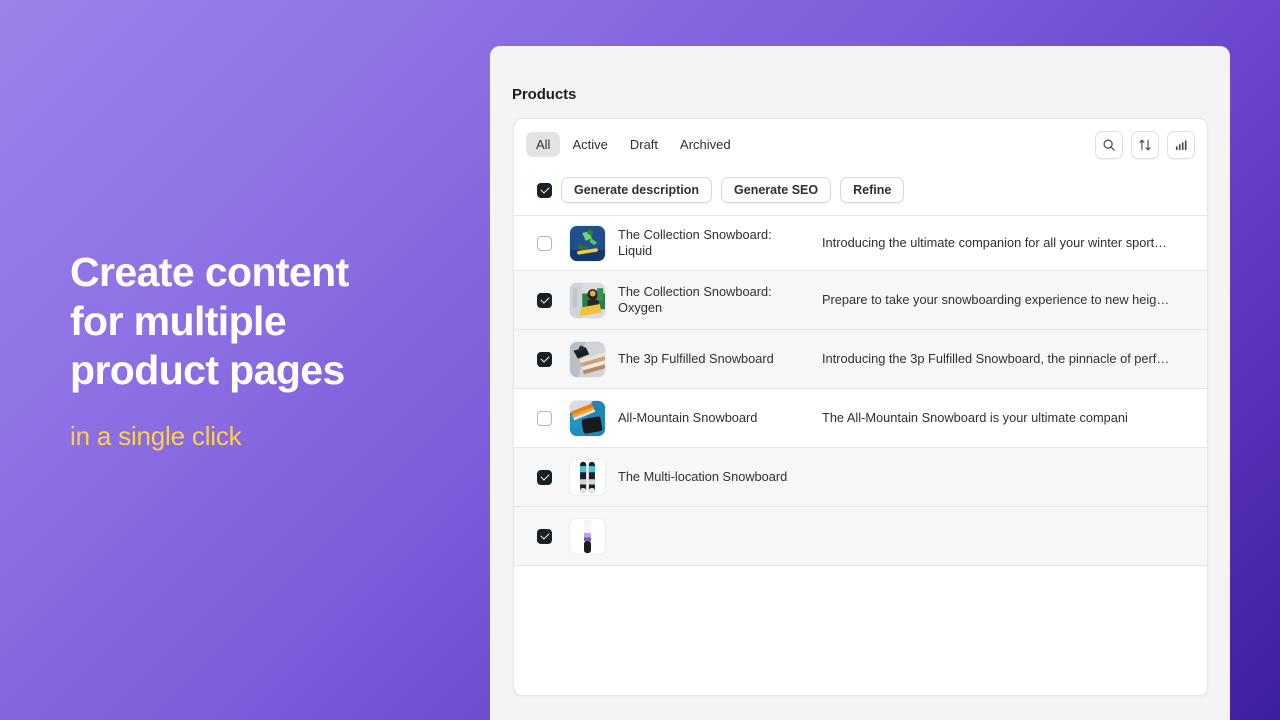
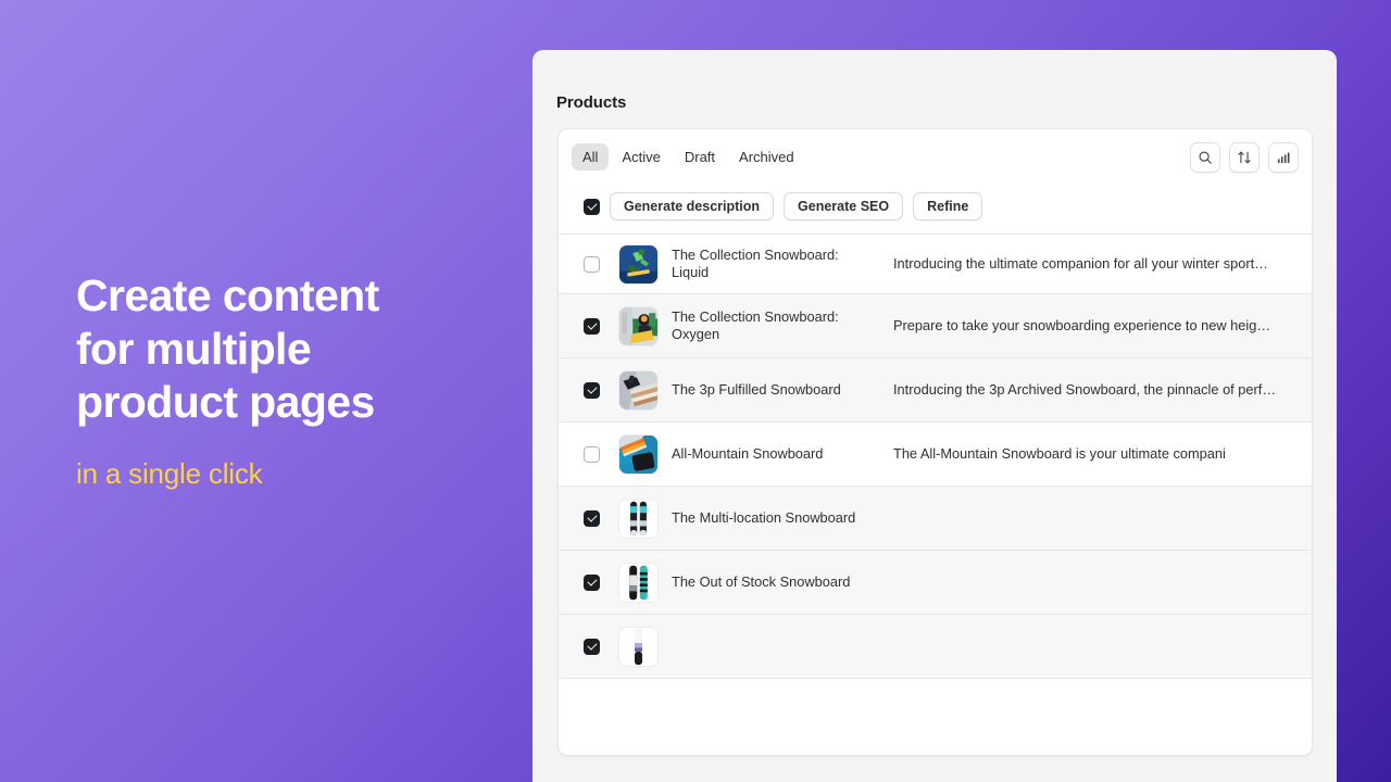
  Create content
  for multiple
  product pages
  in a single click
  Products
  All
  Active
  Draft
  Archived
  Generate description
  Generate SEO
  Refine
  The Collection Snowboard:
  Liquid
  Introducing the ultimate companion for all your winter sport…
  The Collection Snowboard:
  Oxygen
  Prepare to take your snowboarding experience to new heig…
  The 3p Fulfilled Snowboard
- Introducing the 3p Fulfilled Snowboard, the pinnacle of perf…
+ Introducing the 3p Archived Snowboard, the pinnacle of perf…
  All-Mountain Snowboard
  The All-Mountain Snowboard is your ultimate compani
  The Multi-location Snowboard
+ The Out of Stock Snowboard
